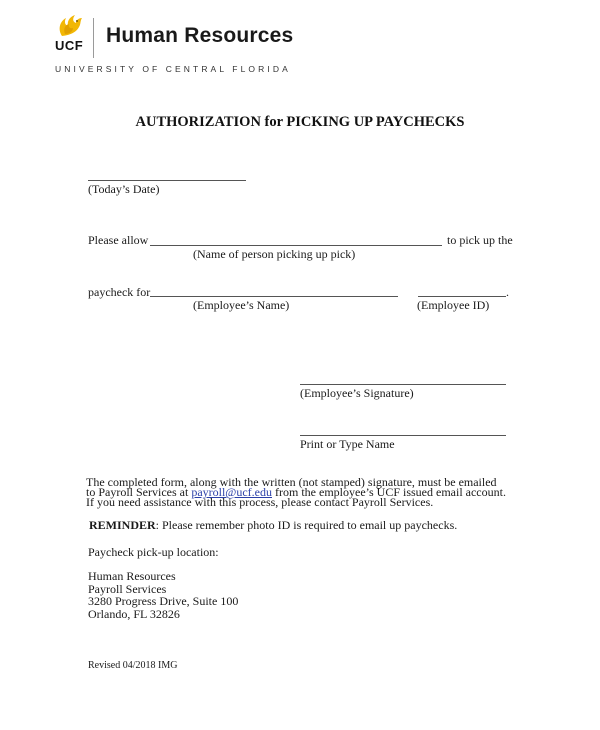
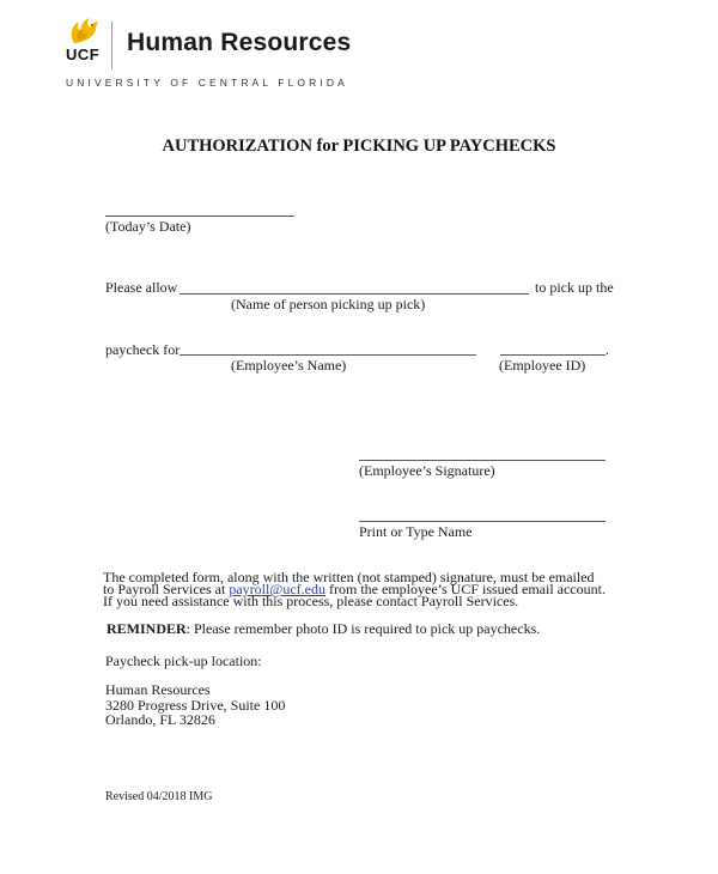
  UCF
  Human Resources
  UNIVERSITY OF CENTRAL FLORIDA
  AUTHORIZATION for PICKING UP PAYCHECKS
  (Today’s Date)
  Please allow
  to pick up the
  (Name of person picking up pick)
  paycheck for
  .
  (Employee’s Name)
  (Employee ID)
  (Employee’s Signature)
  Print or Type Name
  The completed form, along with the written (not stamped) signature, must be emailed to Payroll Services at payroll@ucf.edu from the employee’s UCF issued email account. If you need assistance with this process, please contact Payroll Services.
- REMINDER: Please remember photo ID is required to email up paychecks.
+ REMINDER: Please remember photo ID is required to pick up paychecks.
  Paycheck pick-up location:
  Human Resources
- Payroll Services
  3280 Progress Drive, Suite 100
  Orlando, FL 32826
  Revised 04/2018 IMG
